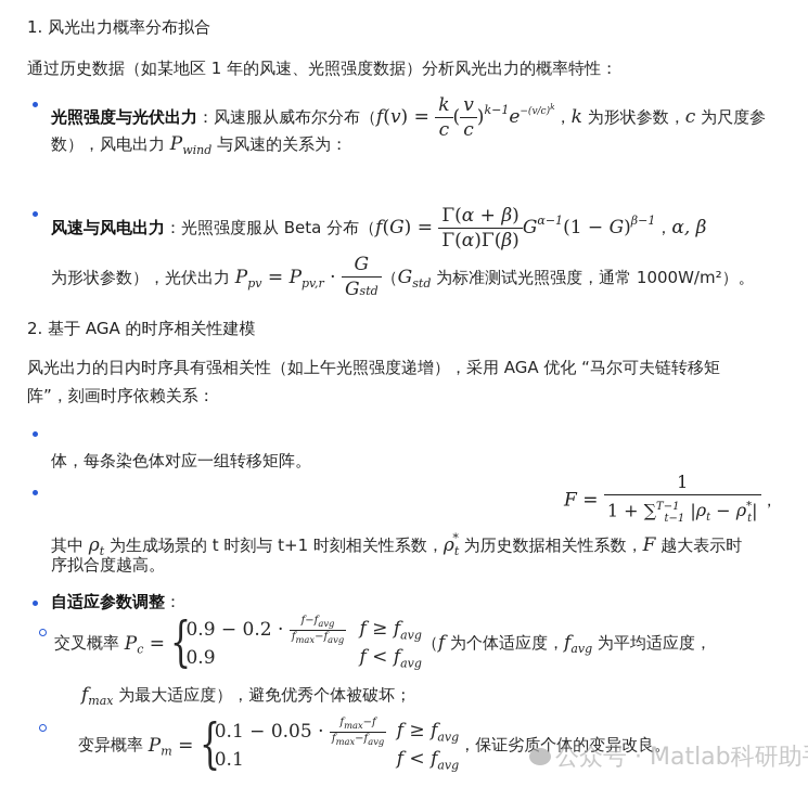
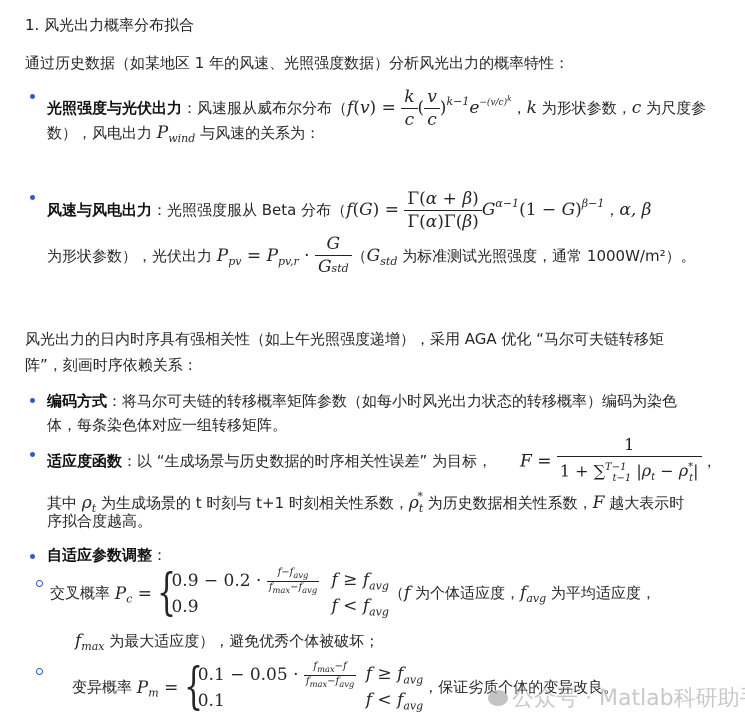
  1. 风光出力概率分布拟合
  通过历史数据（如某地区 1 年的风速、光照强度数据）分析风光出力的概率特性：
  光照强度与光伏出力：风速服从威布尔分布（f(v) =
  k
  c
  (
  v
  c
  )k−1e−(v/c)k，k 为形状参数，c 为尺度参
  数），风电出力 Pwind 与风速的关系为：
  风速与风电出力：光照强度服从 Beta 分布（f(G) =
  Γ(α + β)
  Γ(α)Γ(β)
  Gα−1(1 − G)β−1，α, β
  为形状参数），光伏出力 Ppv = Ppv,r ·
  G
  Gstd
  （Gstd 为标准测试光照强度，通常 1000W/m²）。
- 2. 基于 AGA 的时序相关性建模
  风光出力的日内时序具有强相关性（如上午光照强度递增），采用 AGA 优化 “马尔可夫链转移矩
  阵”，刻画时序依赖关系：
+ 编码方式：将马尔可夫链的转移概率矩阵参数（如每小时风光出力状态的转移概率）编码为染色
  体，每条染色体对应一组转移矩阵。
+ 适应度函数：以 “生成场景与历史数据的时序相关性误差” 为目标，
  F =
  1
  1 + ∑T−1t−1 |ρt − ρ*t|
  ，
  其中 ρt 为生成场景的 t 时刻与 t+1 时刻相关性系数，ρt* 为历史数据相关性系数，F 越大表示时
  序拟合度越高。
  自适应参数调整：
  交叉概率 Pc =
  {
  0.9 − 0.2 ·
  f−favg
  fmax−favg
  f ≥ favg
  0.9
  f < favg
  （f 为个体适应度，favg 为平均适应度，
  fmax 为最大适应度），避免优秀个体被破坏；
  变异概率 Pm =
  {
  0.1 − 0.05 ·
  fmax−f
  fmax−favg
  f ≥ favg
  0.1
  f < favg
  ，保证劣质个体的变异改良。
  公众号 · Matlab科研助
